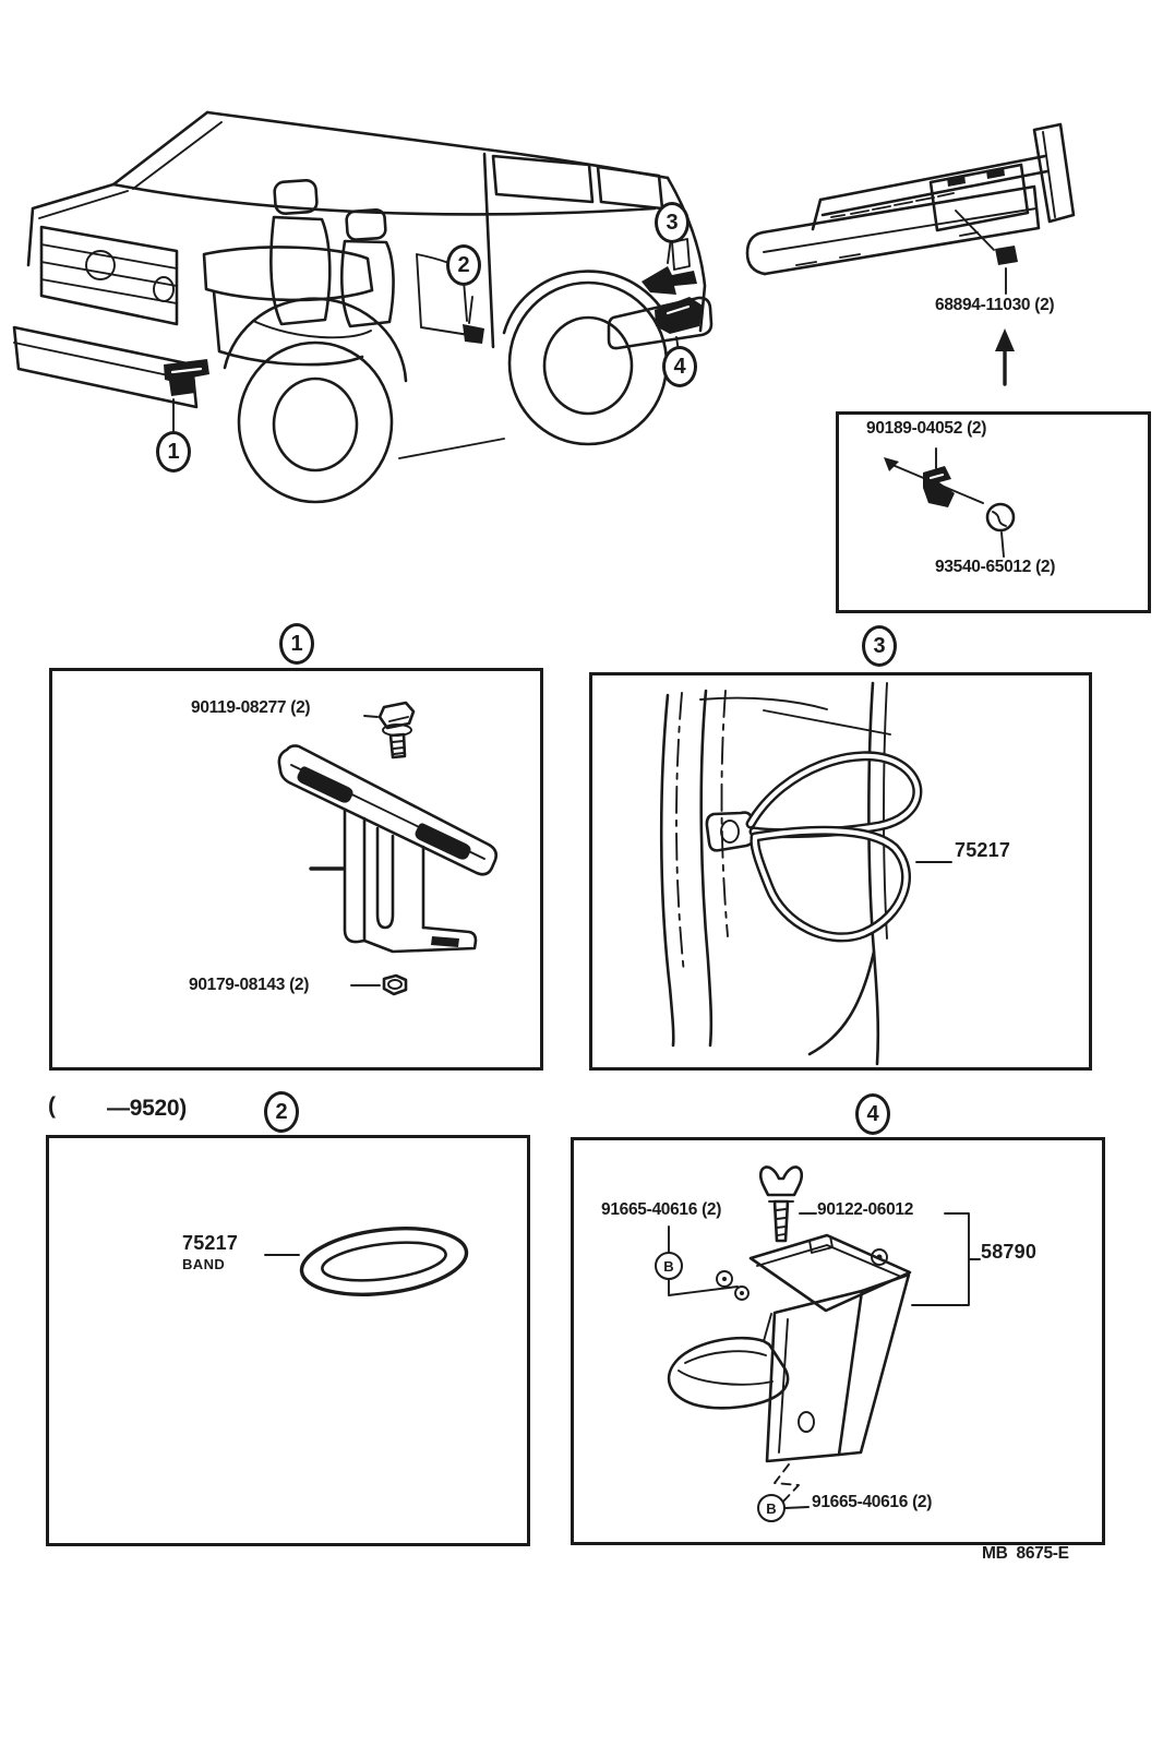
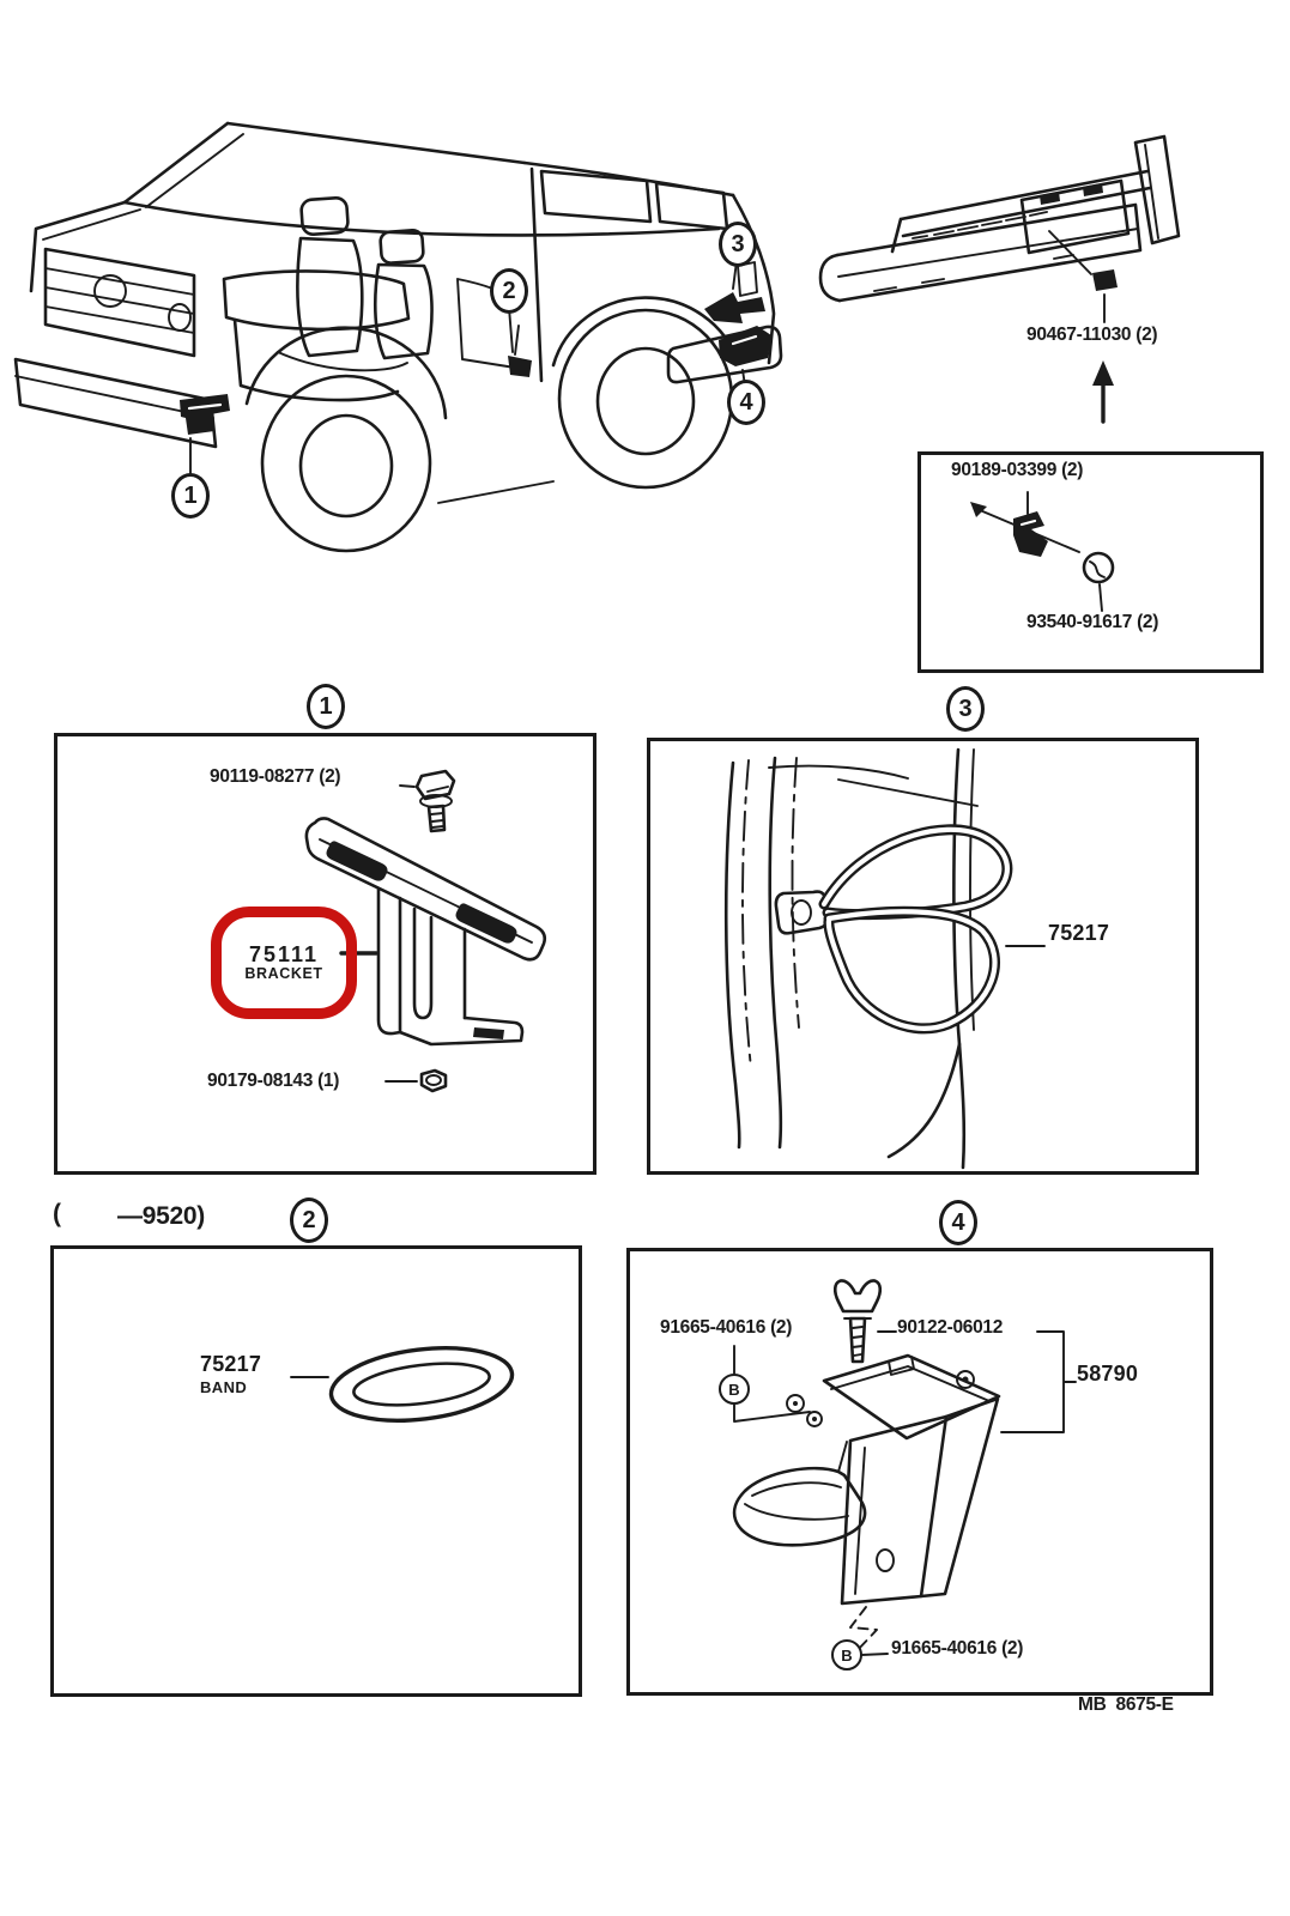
- 68894-11030 (2)
+ 90467-11030 (2)
- 90189-04052 (2)
+ 90189-03399 (2)
- 93540-65012 (2)
+ 93540-91617 (2)
  90119-08277 (2)
- 90179-08143 (2)
+ 90179-08143 (1)
  75217
  (
  —9520)
  75217
  BAND
  91665-40616 (2)
  90122-06012
  58790
  91665-40616 (2)
  MB 8675-E
+ 75111
+ BRACKET
  1
  2
  3
  4
  1
  3
  2
  4
  B
  B
